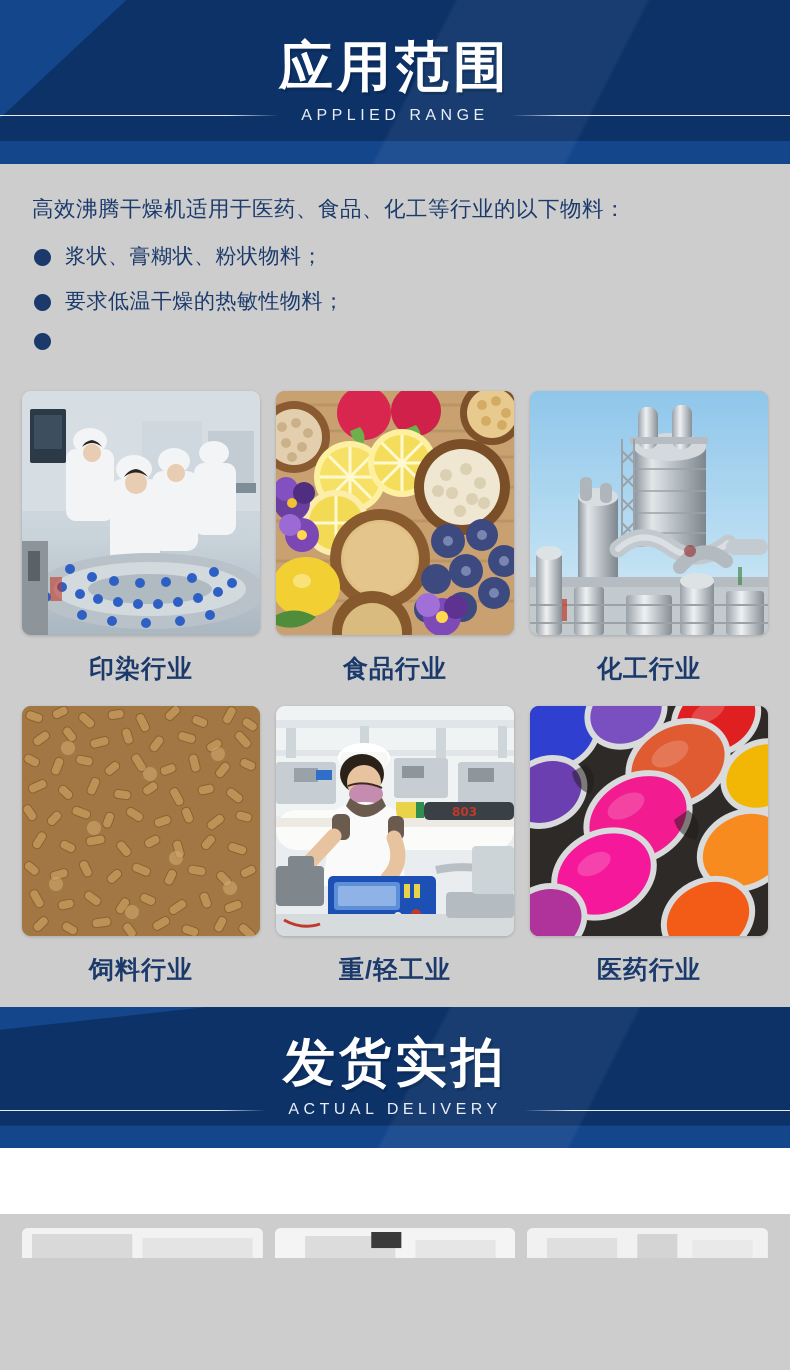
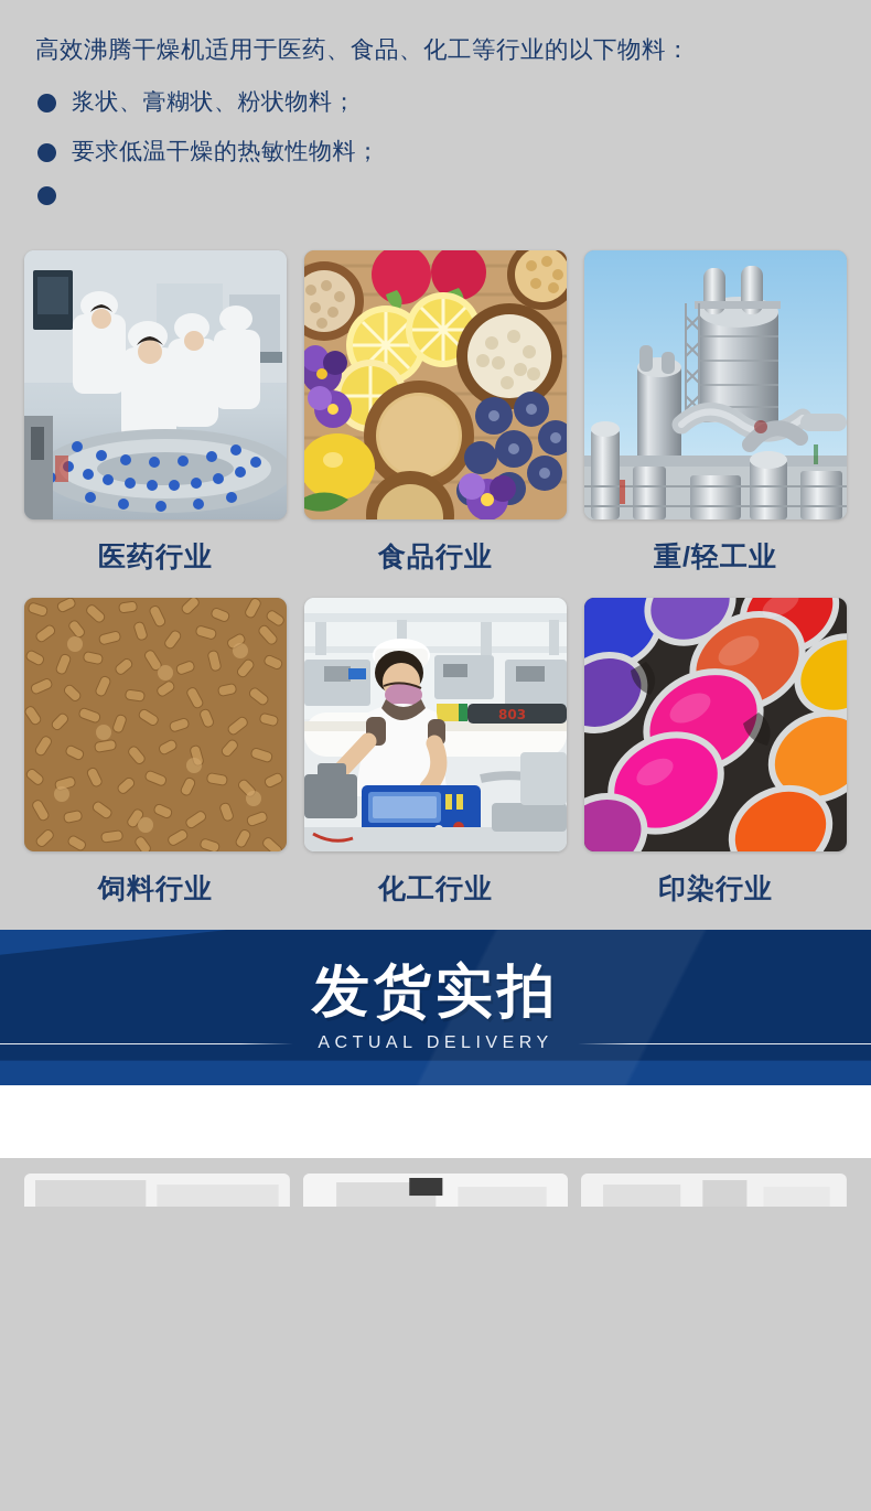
- 应用范围
- APPLIED RANGE
  高效沸腾干燥机适用于医药、食品、化工等行业的以下物料：
  浆状、膏糊状、粉状物料；
  要求低温干燥的热敏性物料；
- 印染行业
+ 医药行业
  食品行业
- 化工行业
+ 重/轻工业
  饲料行业
  803
- 重/轻工业
+ 化工行业
- 医药行业
+ 印染行业
  发货实拍
  ACTUAL DELIVERY
